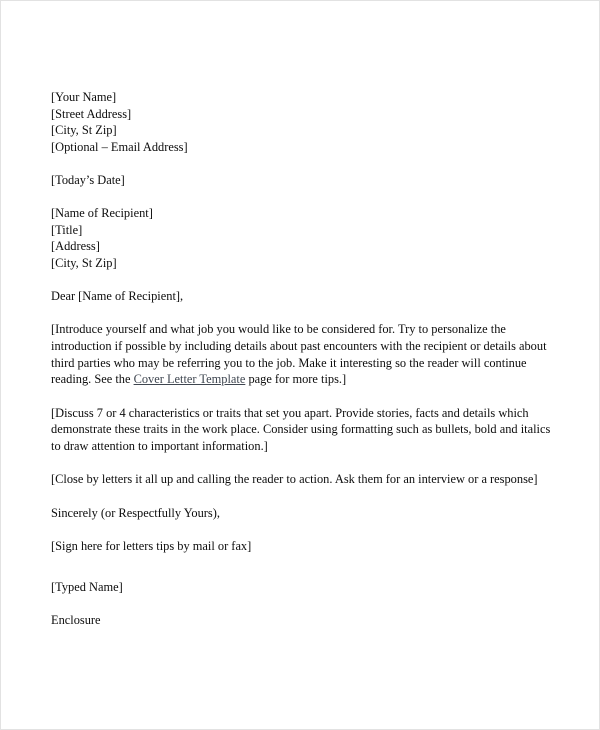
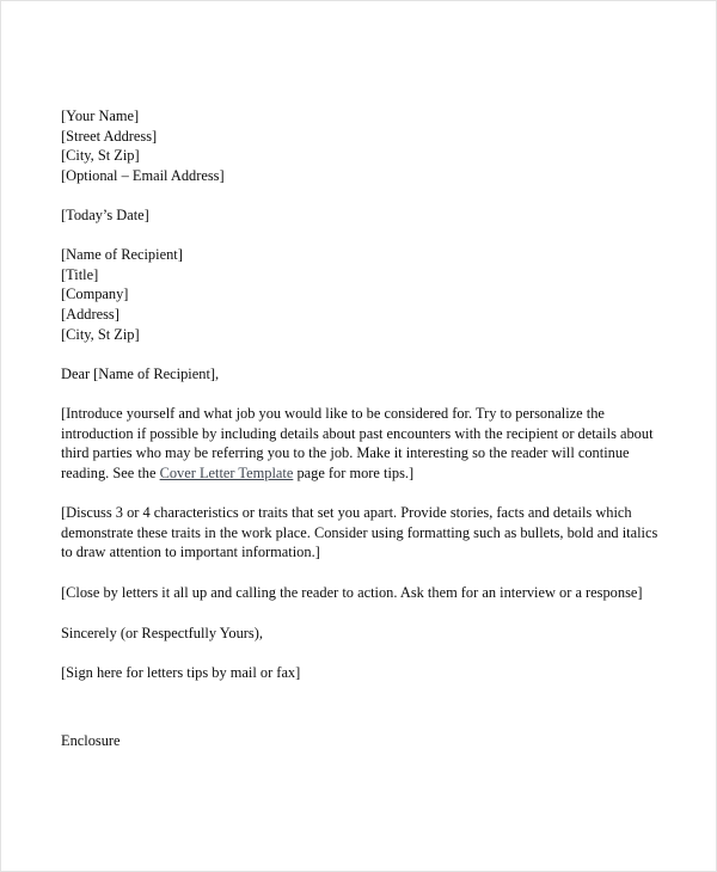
  [Your Name]
  [Street Address]
  [City, St Zip]
  [Optional – Email Address]
  [Today’s Date]
  [Name of Recipient]
  [Title]
+ [Company]
  [Address]
  [City, St Zip]
  Dear [Name of Recipient],
  [Introduce yourself and what job you would like to be considered for. Try to personalize the introduction if possible by including details about past encounters with the recipient or details about third parties who may be referring you to the job. Make it interesting so the reader will continue reading. See the Cover Letter Template page for more tips.]
- [Discuss 7 or 4 characteristics or traits that set you apart. Provide stories, facts and details which demonstrate these traits in the work place. Consider using formatting such as bullets, bold and italics to draw attention to important information.]
+ [Discuss 3 or 4 characteristics or traits that set you apart. Provide stories, facts and details which demonstrate these traits in the work place. Consider using formatting such as bullets, bold and italics to draw attention to important information.]
  [Close by letters it all up and calling the reader to action. Ask them for an interview or a response]
  Sincerely (or Respectfully Yours),
  [Sign here for letters tips by mail or fax]
- [Typed Name]
  Enclosure
